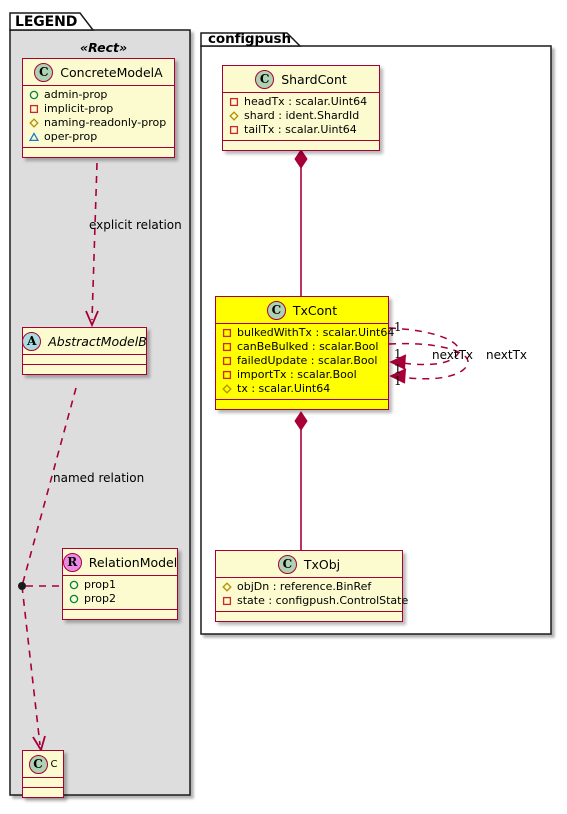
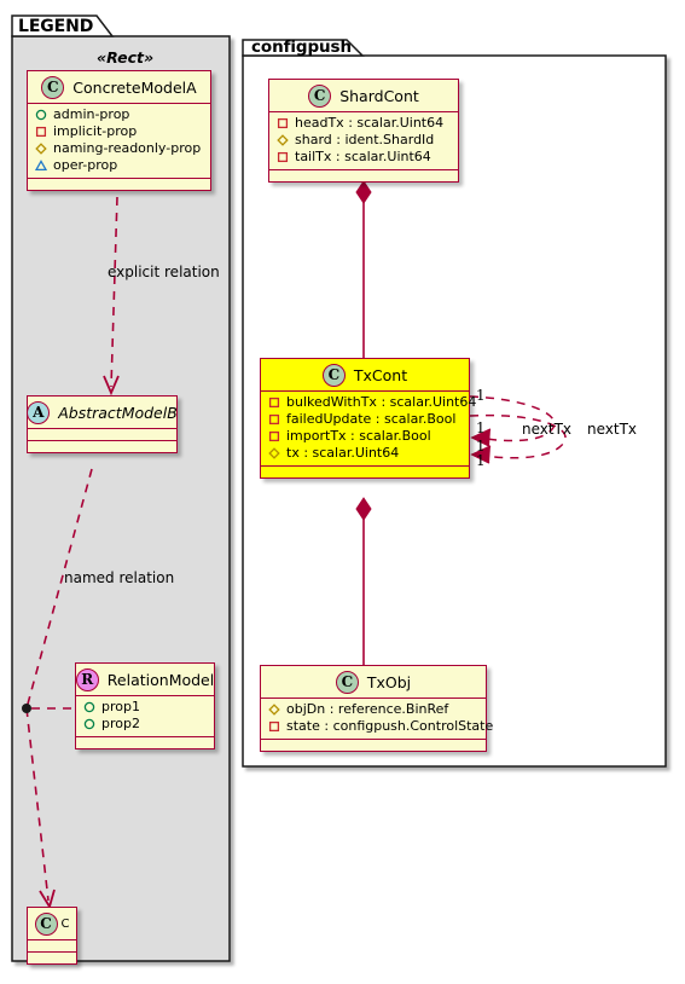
  LEGEND
  configpush
  «Rect»
  C
  ConcreteModelA
  admin-prop
  implicit-prop
  naming-readonly-prop
  oper-prop
  A
  AbstractModelB
  R
  RelationModel
  prop1
  prop2
  C
  C
  explicit relation
  named relation
  C
  ShardCont
  headTx : scalar.Uint64
  shard : ident.ShardId
  tailTx : scalar.Uint64
  C
  TxCont
  bulkedWithTx : scalar.Uint64
- canBeBulked : scalar.Bool
  failedUpdate : scalar.Bool
  importTx : scalar.Bool
  tx : scalar.Uint64
  C
  TxObj
  objDn : reference.BinRef
  state : configpush.ControlState
  1
  1
  1
  1
  nextTx
  nextTx
